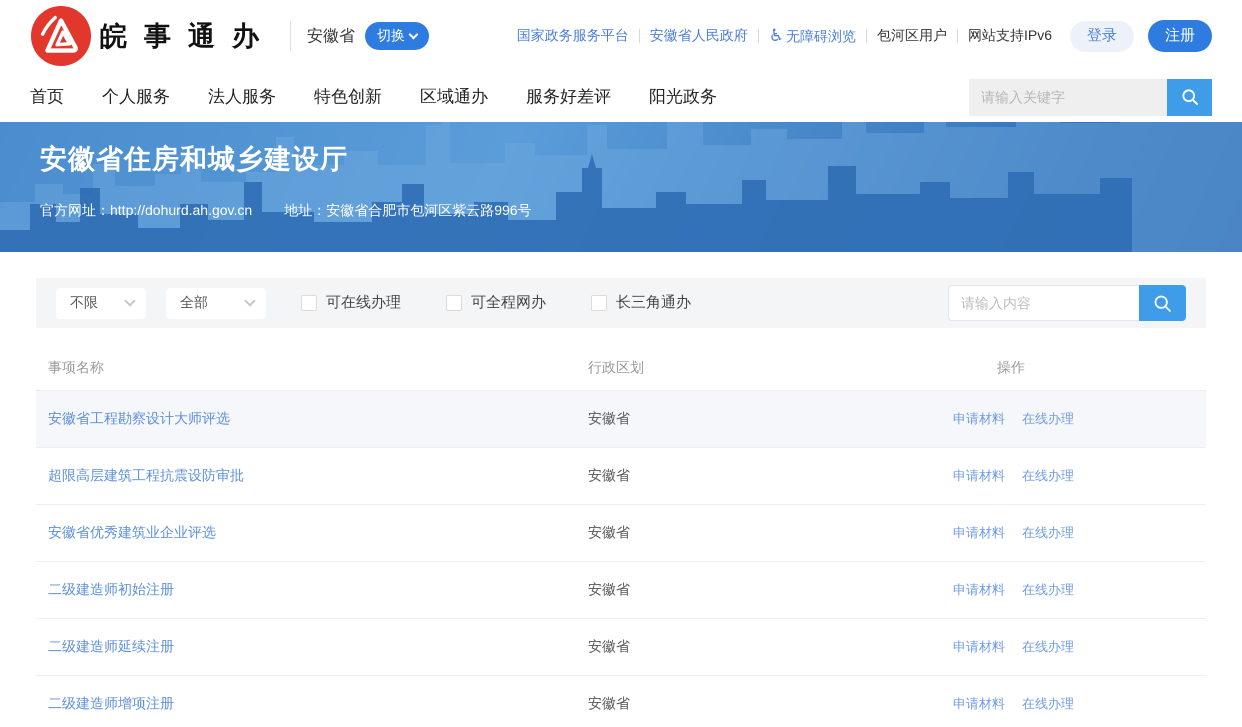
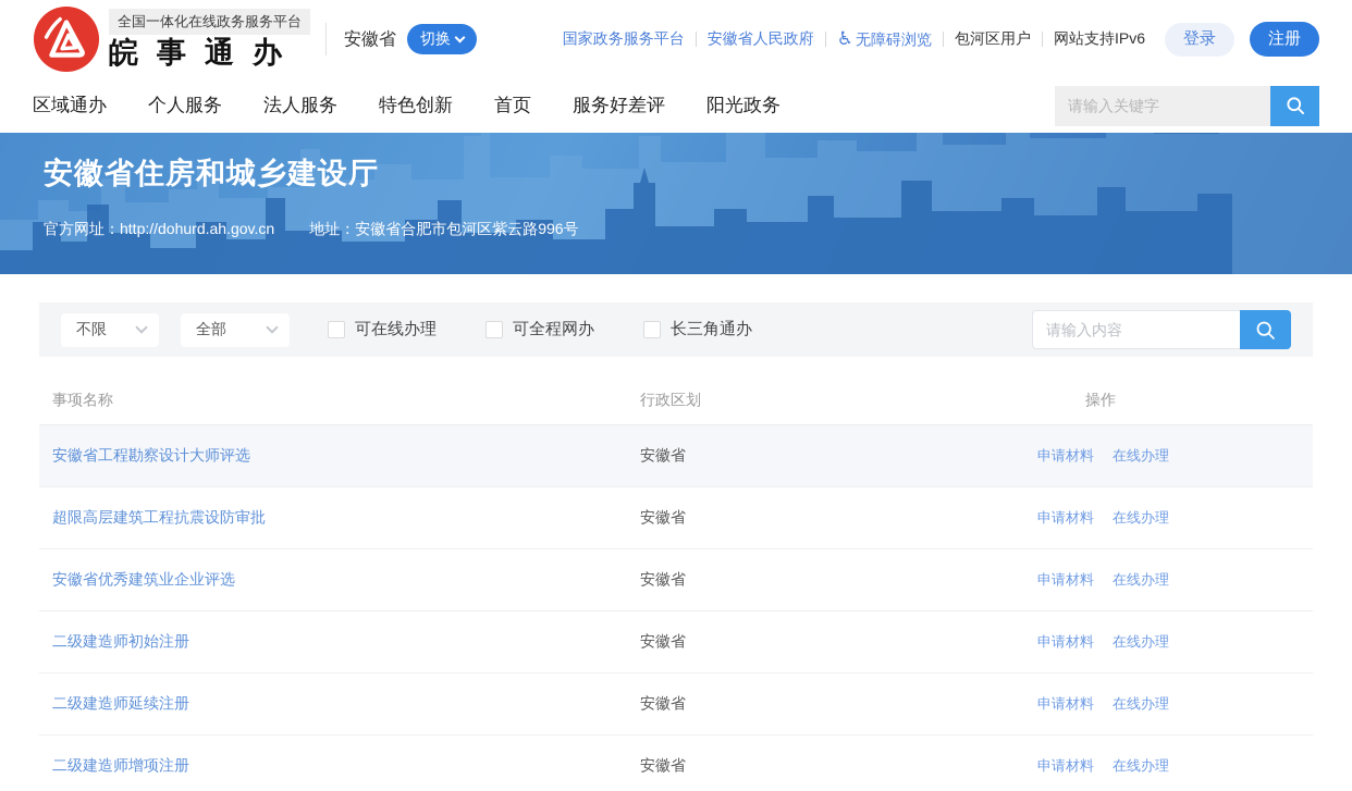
+ 全国一体化在线政务服务平台
  皖事通办
  安徽省
  切换
  国家政务服务平台
  安徽省人民政府
  ♿ 无障碍浏览
  包河区用户
  网站支持IPv6
  登录
  注册
- 首页
+ 区域通办
  个人服务
  法人服务
  特色创新
- 区域通办
+ 首页
  服务好差评
  阳光政务
  请输入关键字
  安徽省住房和城乡建设厅
  官方网址：http://dohurd.ah.gov.cn
  地址：安徽省合肥市包河区紫云路996号
  不限
  全部
  可在线办理
  可全程网办
  长三角通办
  请输入内容
  事项名称
  行政区划
  操作
  安徽省工程勘察设计大师评选
  安徽省
  申请材料
  在线办理
  超限高层建筑工程抗震设防审批
  安徽省
  申请材料
  在线办理
  安徽省优秀建筑业企业评选
  安徽省
  申请材料
  在线办理
  二级建造师初始注册
  安徽省
  申请材料
  在线办理
  二级建造师延续注册
  安徽省
  申请材料
  在线办理
  二级建造师增项注册
  安徽省
  申请材料
  在线办理
